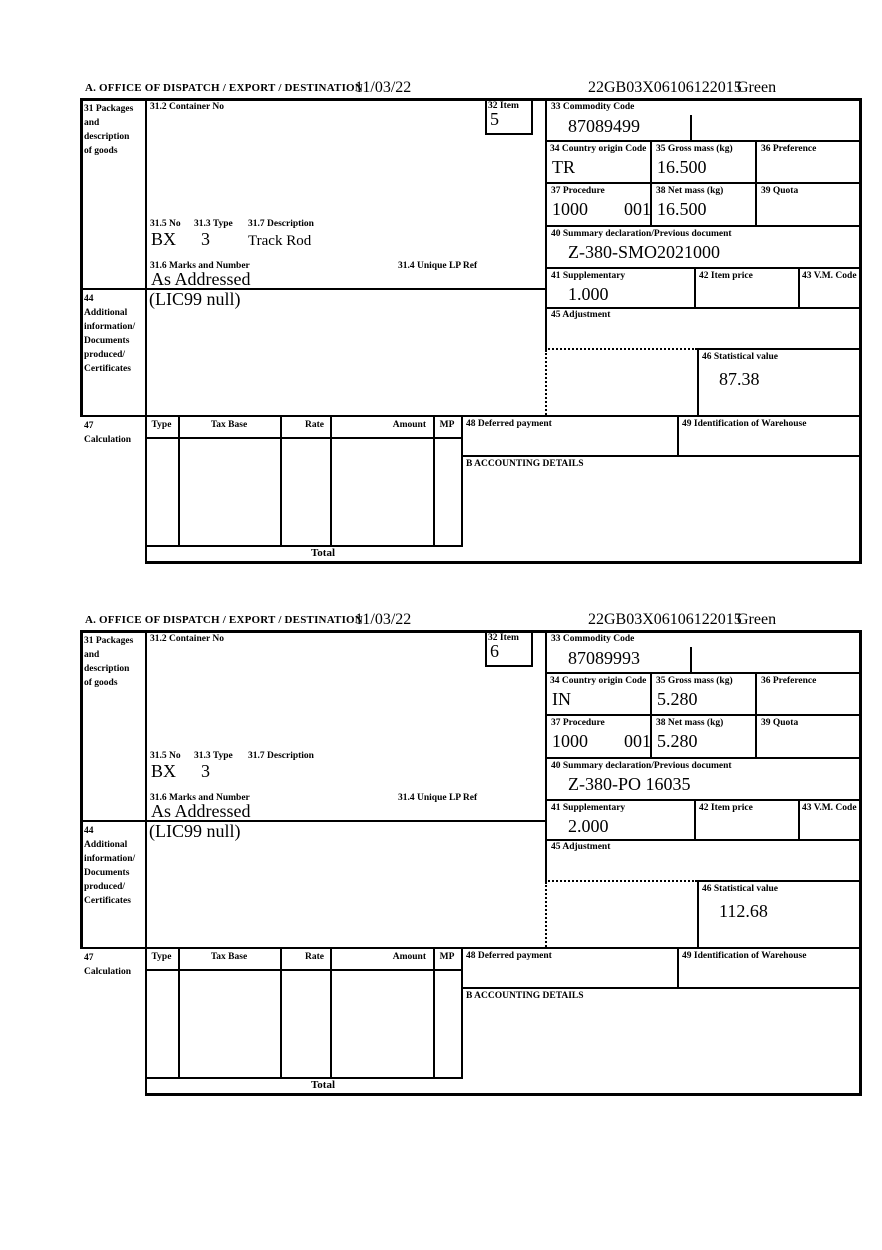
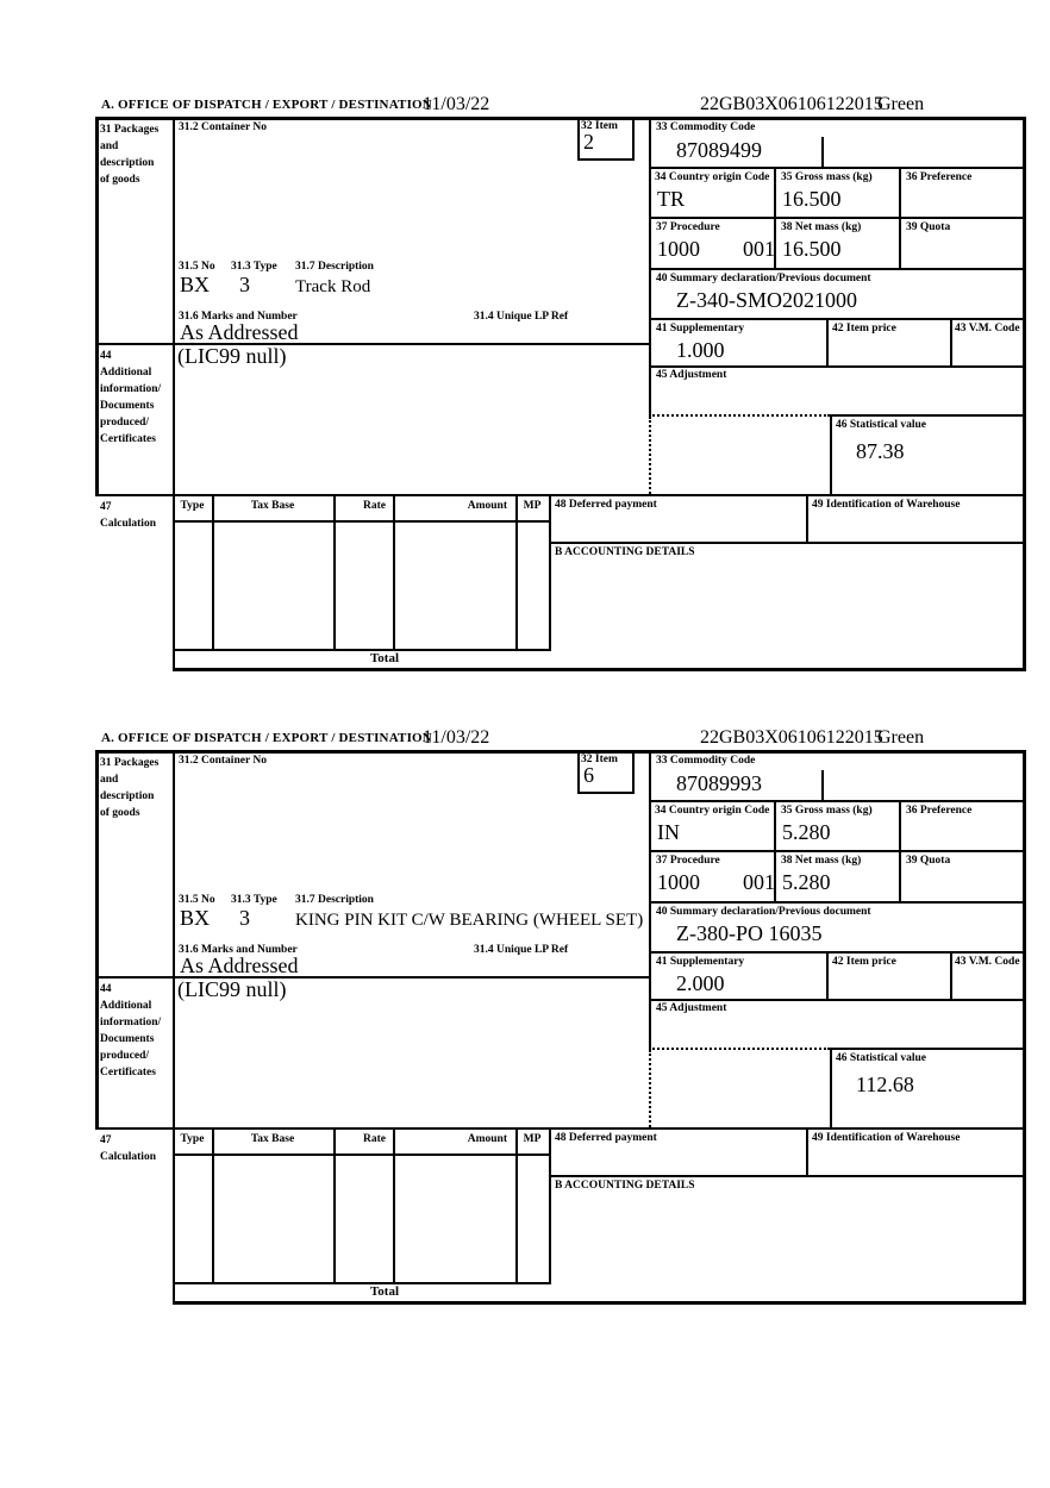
  A. OFFICE OF DISPATCH / EXPORT / DESTINATION
  11/03/22
  22GB03X06106122015
  Green
  31 Packages
  and
  description
  of goods
  44
  Additional
  information/
  Documents
  produced/
  Certificates
  47
  Calculation
  31.2 Container No
  32 Item
- 5
+ 2
  31.5 No
  31.3 Type
  31.7 Description
  BX
  3
  Track Rod
  31.6 Marks and Number
  31.4 Unique LP Ref
  As Addressed
  (LIC99 null)
  33 Commodity Code
  87089499
  34 Country origin Code
  TR
  35 Gross mass (kg)
  16.500
  36 Preference
  37 Procedure
  1000 001
  38 Net mass (kg)
  16.500
  39 Quota
  40 Summary declaration/Previous document
- Z-380-SMO2021000
+ Z-340-SMO2021000
  41 Supplementary
  1.000
  42 Item price
  43 V.M. Code
  45 Adjustment
  46 Statistical value
  87.38
  Type
  Tax Base
  Rate
  Amount
  MP
  48 Deferred payment
  49 Identification of Warehouse
  B ACCOUNTING DETAILS
  Total
  A. OFFICE OF DISPATCH / EXPORT / DESTINATION
  11/03/22
  22GB03X06106122015
  Green
  31 Packages
  and
  description
  of goods
  44
  Additional
  information/
  Documents
  produced/
  Certificates
  47
  Calculation
  31.2 Container No
  32 Item
  6
  31.5 No
  31.3 Type
  31.7 Description
  BX
  3
+ KING PIN KIT C/W BEARING (WHEEL SET)
  31.6 Marks and Number
  31.4 Unique LP Ref
  As Addressed
  (LIC99 null)
  33 Commodity Code
  87089993
  34 Country origin Code
  IN
  35 Gross mass (kg)
  5.280
  36 Preference
  37 Procedure
  1000 001
  38 Net mass (kg)
  5.280
  39 Quota
  40 Summary declaration/Previous document
  Z-380-PO 16035
  41 Supplementary
  2.000
  42 Item price
  43 V.M. Code
  45 Adjustment
  46 Statistical value
  112.68
  Type
  Tax Base
  Rate
  Amount
  MP
  48 Deferred payment
  49 Identification of Warehouse
  B ACCOUNTING DETAILS
  Total
